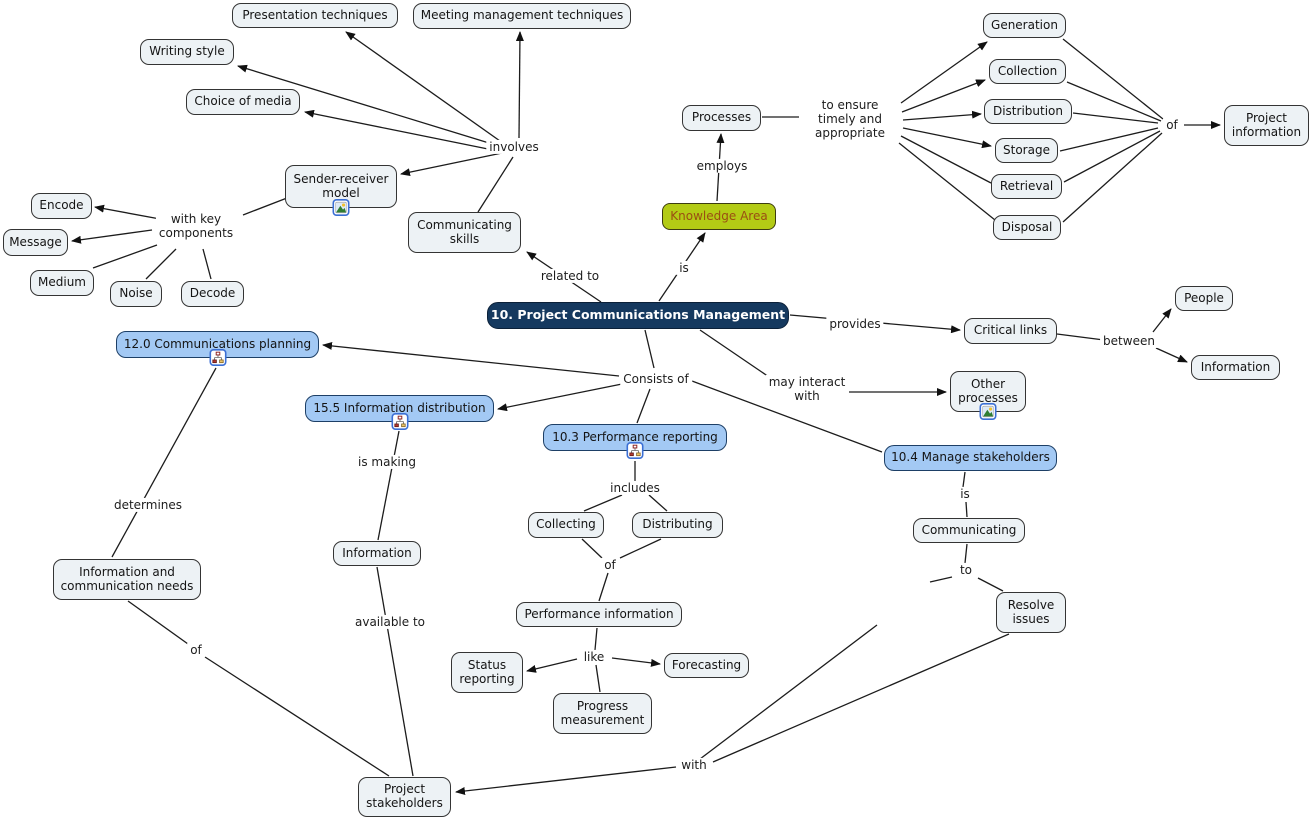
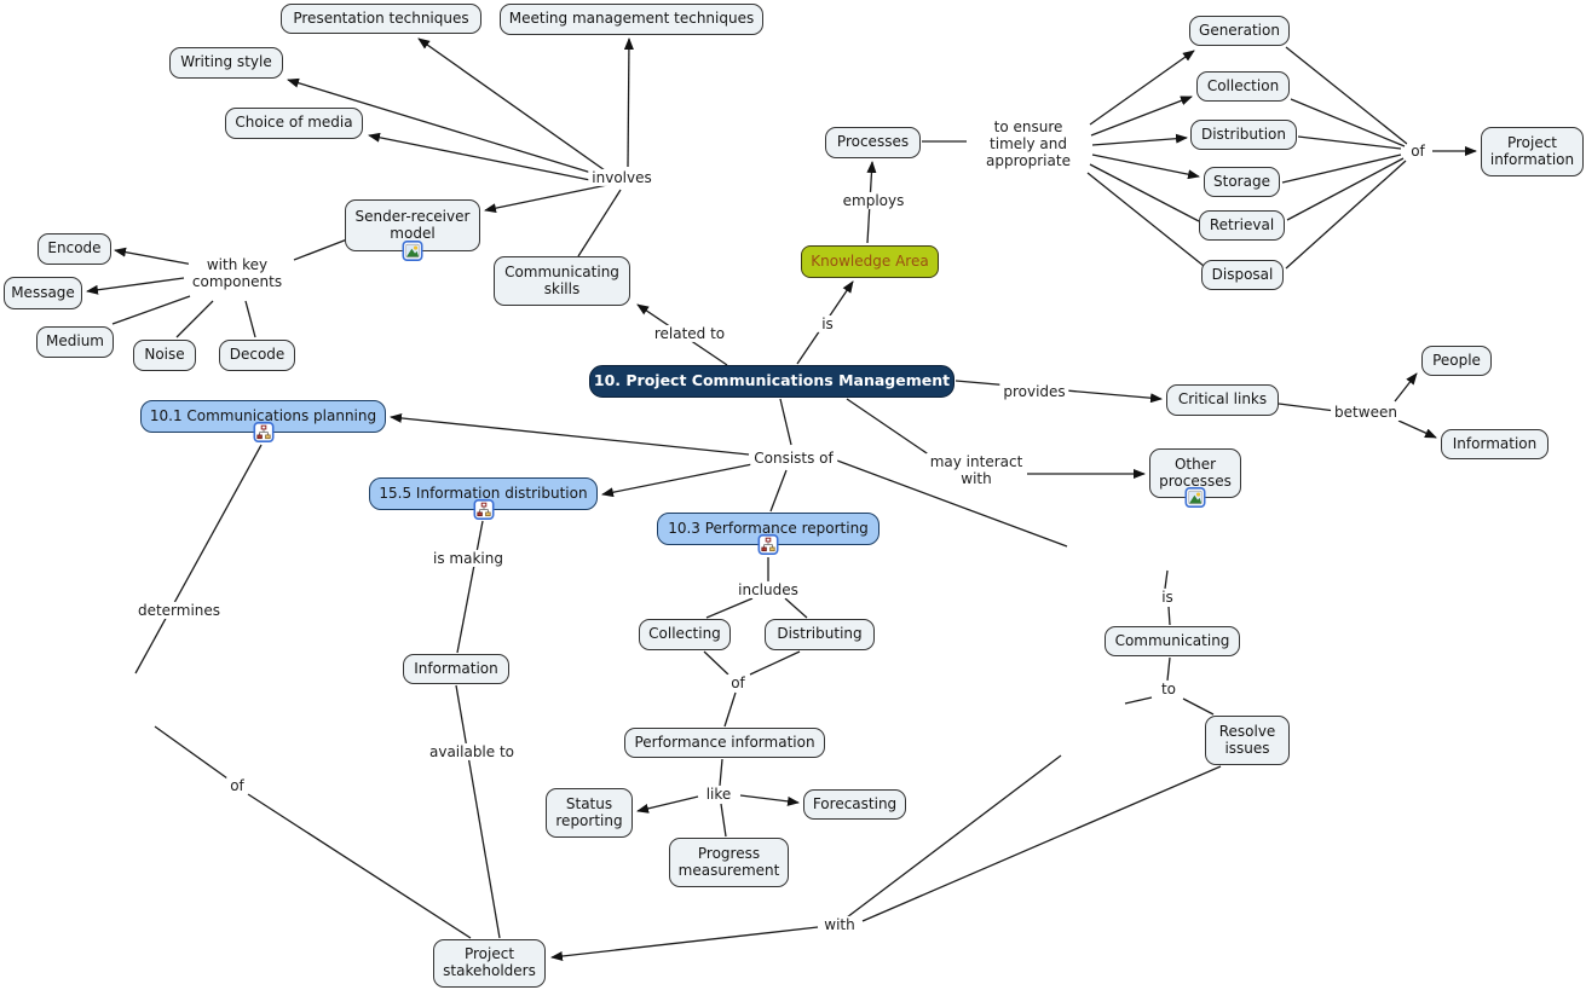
  Presentation techniques
  Meeting management techniques
  Writing style
  Choice of media
  Sender-receiver
  model
  Encode
  Message
  Medium
  Noise
  Decode
  Communicating
  skills
  Processes
  Knowledge Area
  10. Project Communications Management
  Generation
  Collection
  Distribution
  Storage
  Retrieval
  Disposal
  Project
  information
  Critical links
  People
  Information
  Other
  processes
- 12.0 Communications planning
+ 10.1 Communications planning
  15.5 Information distribution
  10.3 Performance reporting
- 10.4 Manage stakeholders
- Information and
- communication needs
  Information
  Collecting
  Distributing
  Performance information
  Status
  reporting
  Forecasting
  Progress
  measurement
  Communicating
  Resolve
  issues
  Project
  stakeholders
  involves
  with key
  components
  related to
  employs
  is
  to ensure
  timely and
  appropriate
  of
  provides
  between
  may interact
  with
  Consists of
  determines
  of
  is making
  available to
  includes
  of
  like
  is
  to
  with
